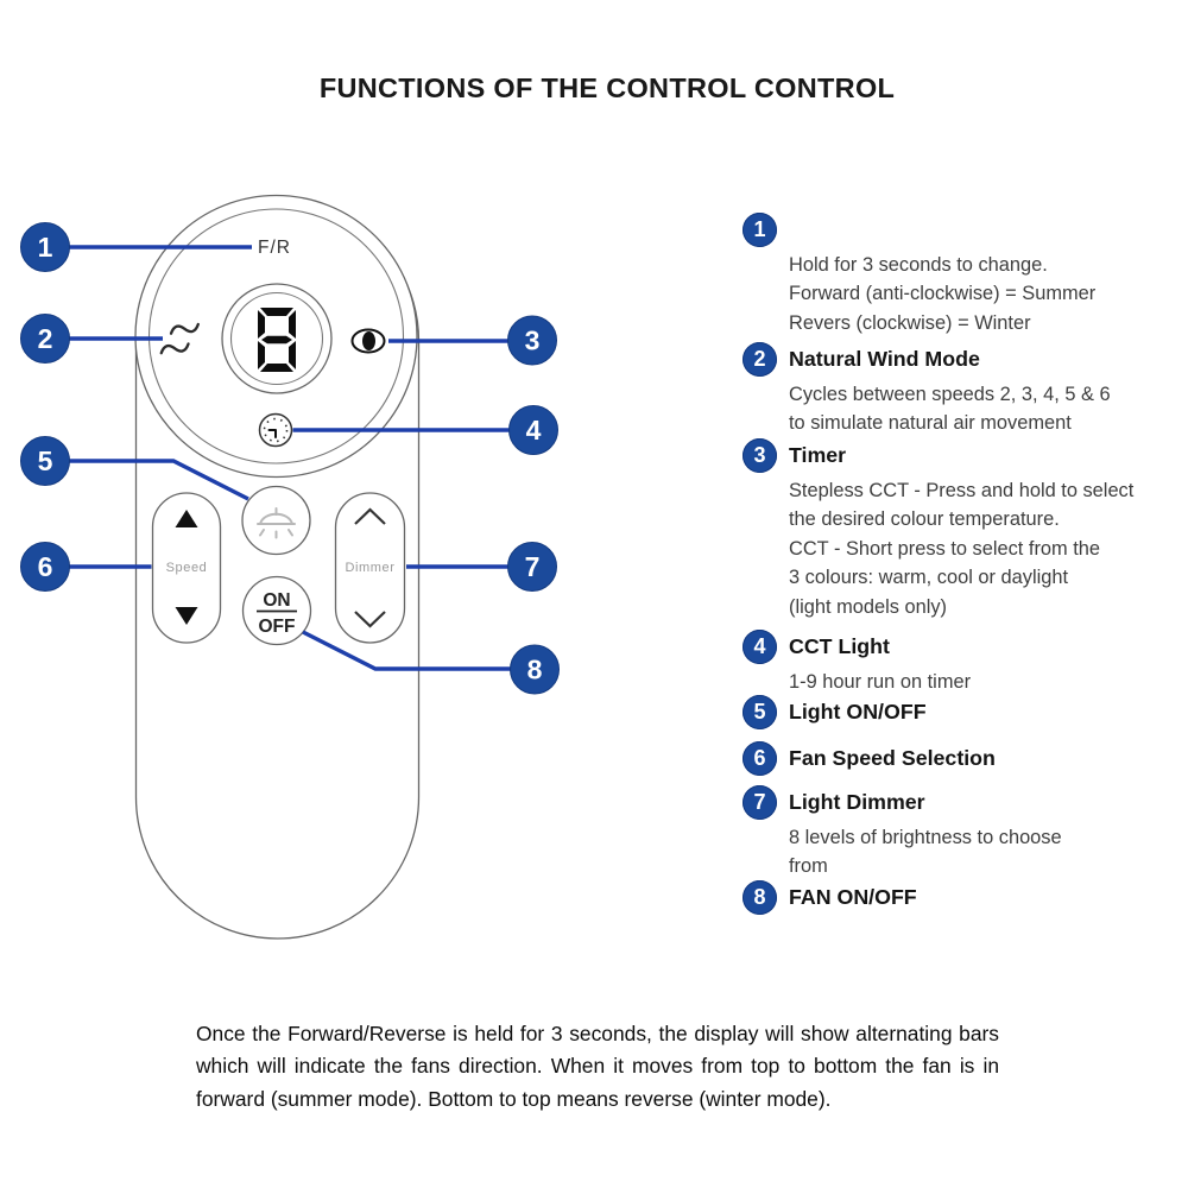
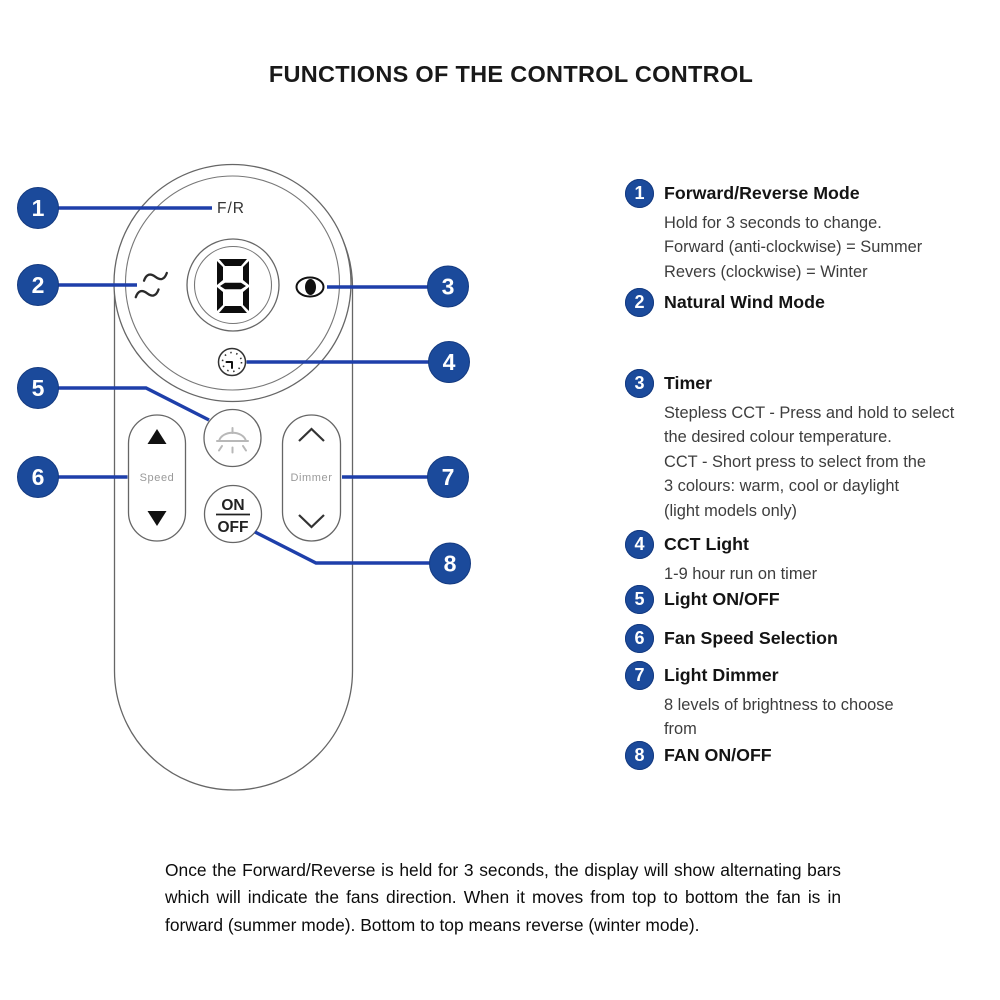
  FUNCTIONS OF THE CONTROL CONTROL
  F/R
  ON
  OFF
  Speed
  Dimmer
  1
  2
  5
  6
  3
  4
  7
  8
  1
+ Forward/Reverse Mode
  Hold for 3 seconds to change.
  Forward (anti-clockwise) = Summer
  Revers (clockwise) = Winter
  2
  Natural Wind Mode
- Cycles between speeds 2, 3, 4, 5 & 6
- to simulate natural air movement
  3
  Timer
  Stepless CCT - Press and hold to select
  the desired colour temperature.
  CCT - Short press to select from the
  3 colours: warm, cool or daylight
  (light models only)
  4
  CCT Light
  1-9 hour run on timer
  5
  Light ON/OFF
  6
  Fan Speed Selection
  7
  Light Dimmer
  8 levels of brightness to choose
  from
  8
  FAN ON/OFF
  Once the Forward/Reverse is held for 3 seconds, the display will show alternating bars which will indicate the fans direction. When it moves from top to bottom the fan is in forward (summer mode). Bottom to top means reverse (winter mode).
